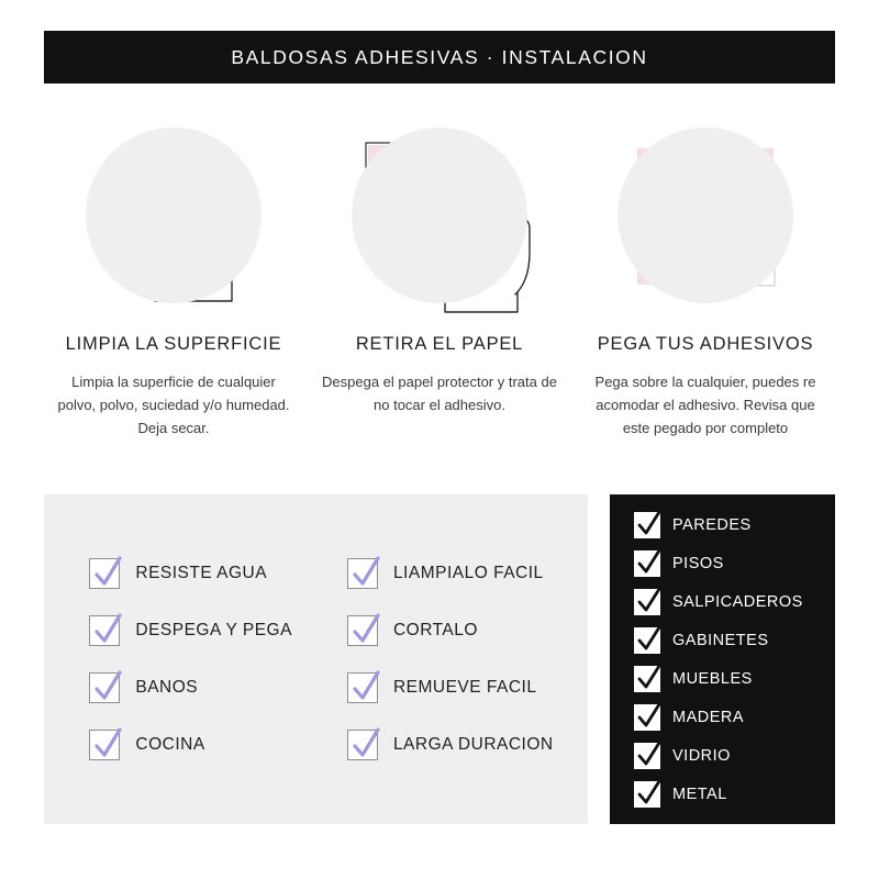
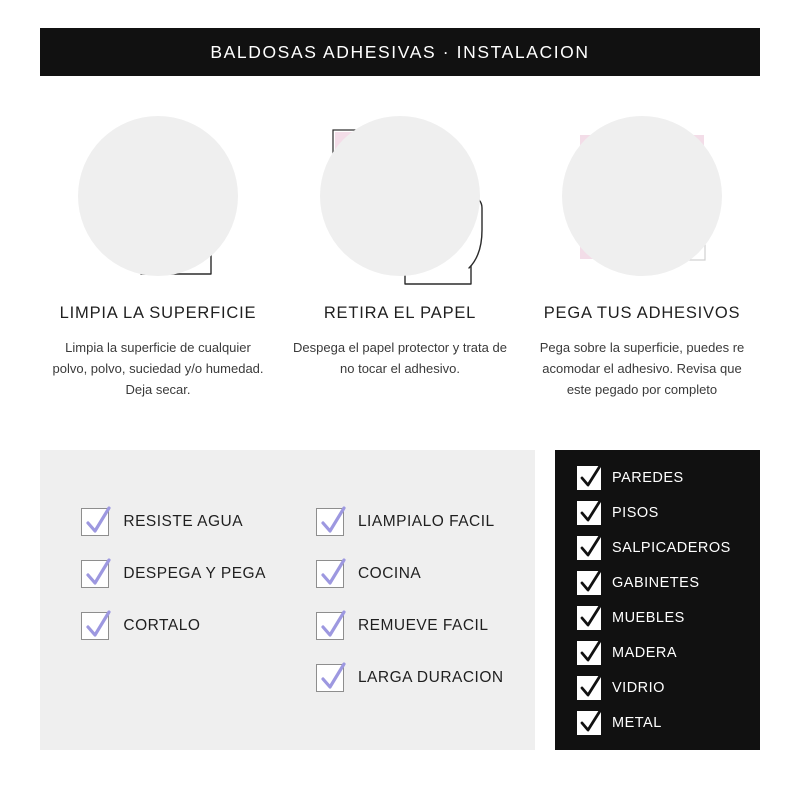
  BALDOSAS ADHESIVAS · INSTALACION
  LIMPIA LA SUPERFICIE
  Limpia la superficie de cualquier polvo, polvo, suciedad y/o humedad. Deja secar.
  RETIRA EL PAPEL
  Despega el papel protector y trata de no tocar el adhesivo.
  PEGA TUS ADHESIVOS
- Pega sobre la cualquier, puedes re acomodar el adhesivo. Revisa que este pegado por completo
+ Pega sobre la superficie, puedes re acomodar el adhesivo. Revisa que este pegado por completo
  RESISTE AGUA
  DESPEGA Y PEGA
- BANOS
- COCINA
+ CORTALO
  LIAMPIALO FACIL
- CORTALO
+ COCINA
  REMUEVE FACIL
  LARGA DURACION
  PAREDES
  PISOS
  SALPICADEROS
  GABINETES
  MUEBLES
  MADERA
  VIDRIO
  METAL
